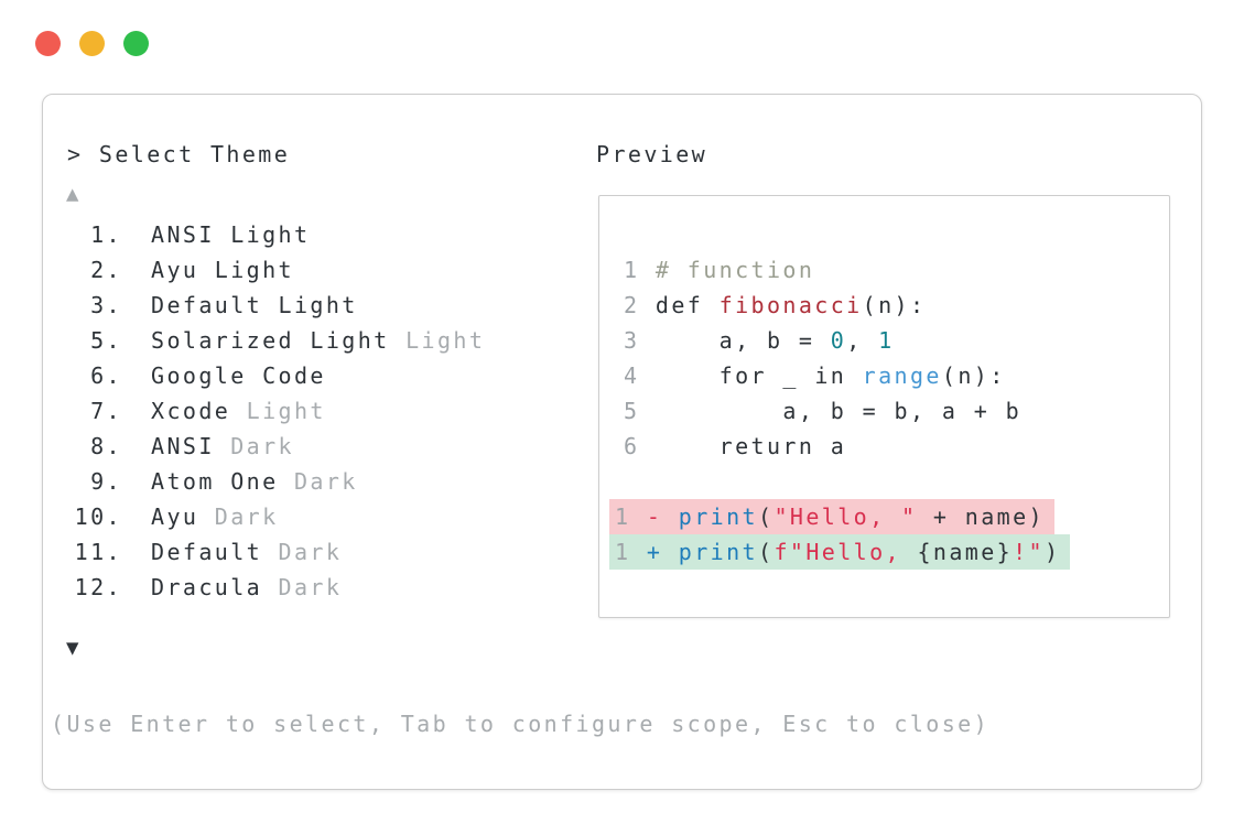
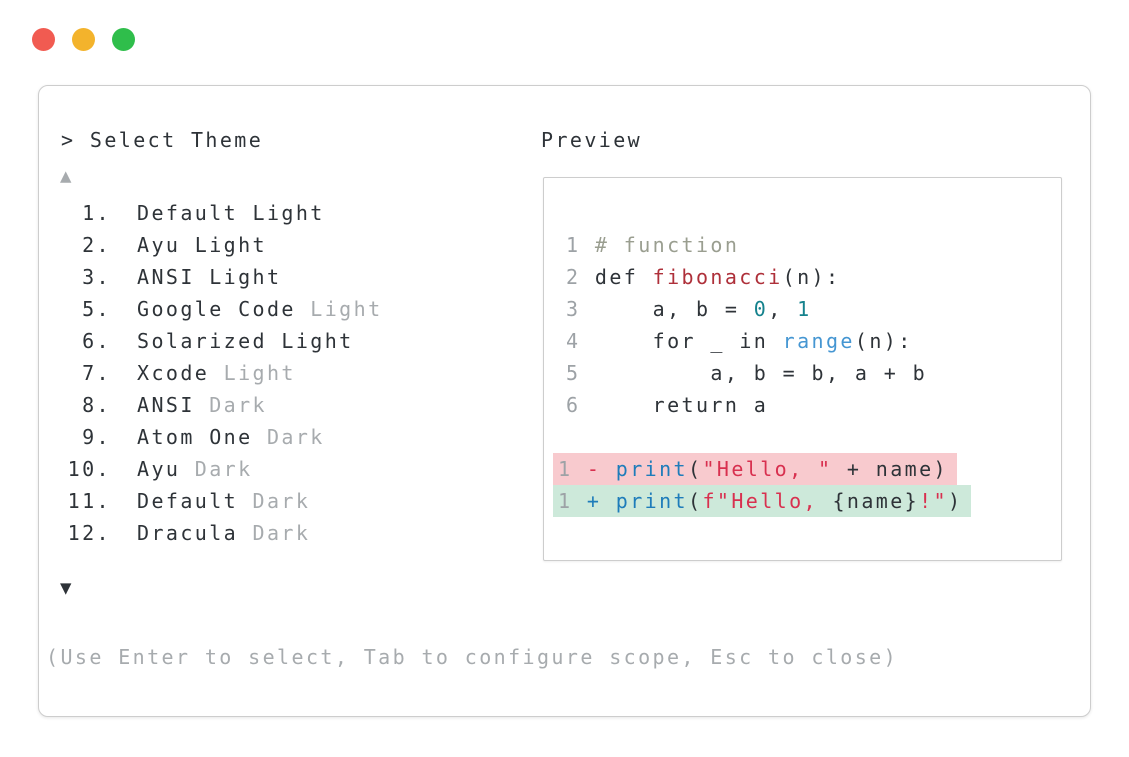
  > Select Theme
  Preview
  ▲
  1.
- ANSI Light
+ Default Light
  2.
  Ayu Light
  3.
- Default Light
+ ANSI Light
  5.
- Solarized Light Light
+ Google Code Light
  6.
- Google Code
+ Solarized Light
  7.
  Xcode Light
  8.
  ANSI Dark
  9.
  Atom One Dark
  10.
  Ayu Dark
  11.
  Default Dark
  12.
  Dracula Dark
  ▼
  1 # function
  2 def fibonacci(n):
  3 a, b = 0, 1
  4 for _ in range(n):
  5 a, b = b, a + b
  6 return a
  1 - print("Hello, " + name)
  1 + print(f"Hello, {name}!")
  (Use Enter to select, Tab to configure scope, Esc to close)
